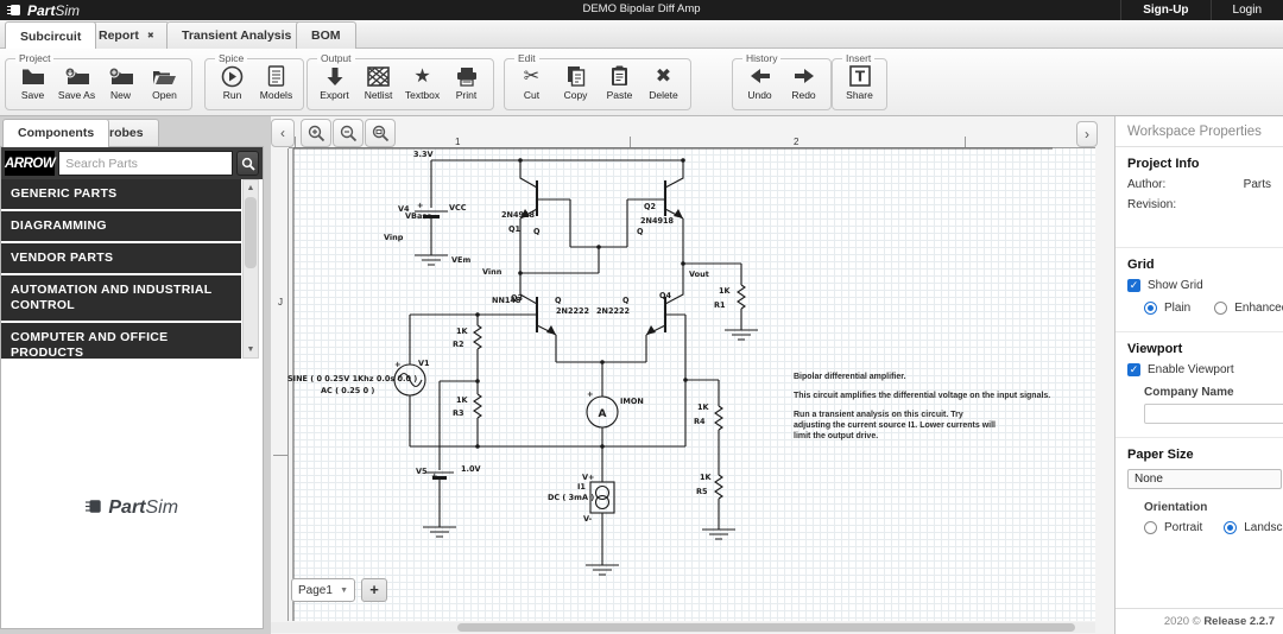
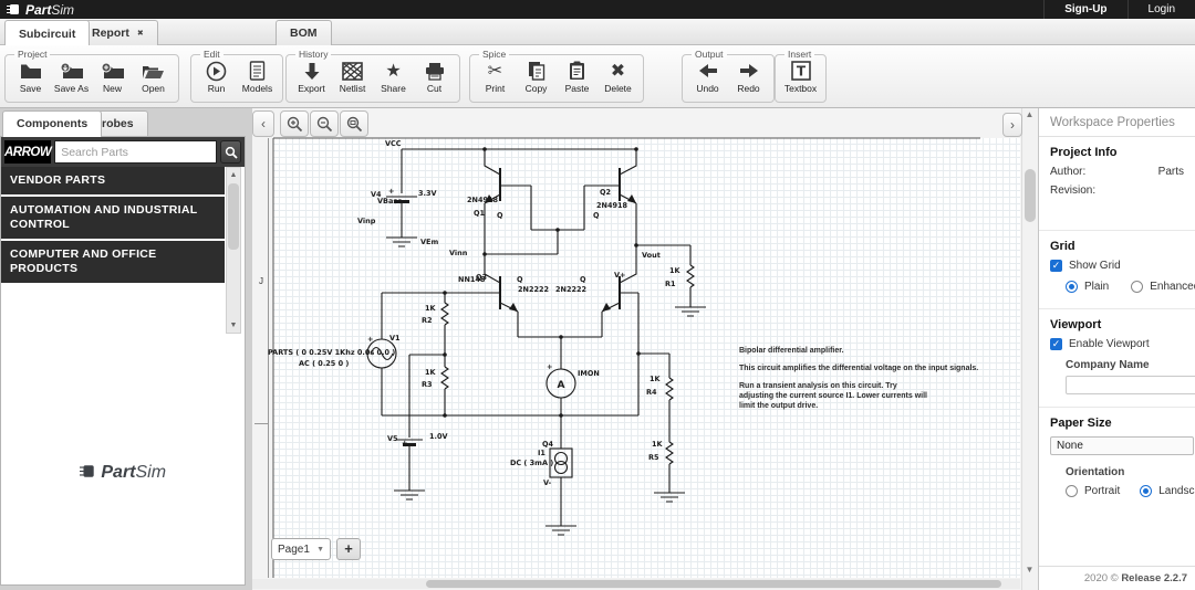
  PartSim
- DEMO Bipolar Diff Amp
  Sign-Up
  Login
  Subcircuit
  Report
- Transient Analysis
  BOM
  Project
  Save
  Save As
  New
  Open
- Spice
+ Edit
  Run
  Models
- Output
+ History
  Export
  Netlist
  ★
- Textbox
+ Share
- Print
+ Cut
- Edit
+ Spice
  ✂
- Cut
+ Print
  Copy
  Paste
  ✖
  Delete
- History
+ Output
  Undo
  Redo
  Insert
  T
- Share
+ Textbox
  Components
  robes
  ARROW
  Search Parts
- GENERIC PARTS
- DIAGRAMMING
  VENDOR PARTS
  AUTOMATION AND INDUSTRIAL CONTROL
  COMPUTER AND OFFICE PRODUCTS
  PartSim
- 1
- 2
  J
  A
- 3.3V
+ VCC
  V4
  VBase
- VCC
+ 3.3V
  +
  Vinp
  VEm
  Vinn
  2N4918
  Q1
  Q
  Q2
  2N4918
  Q
  NN148
  Q3
  Q
  2N2222
  Q
  2N2222
- Q4
+ V+
  Vout
  1K
  R1
  1K
  R2
  1K
  R3
  V1
  +
- SINE ( 0 0.25V 1Khz 0.0s 0.0 )
+ PARTS ( 0 0.25V 1Khz 0.0s 0.0 )
  AC ( 0.25 0 )
  V5
  +
  1.0V
  IMON
  +
- V+
+ Q4
  I1
  DC ( 3mA )
  V-
  1K
  R4
  1K
  R5
  ‹
  ›
  Page1
  +
+ ▲
+ ▼
  Workspace Properties
  Project Info
  Author:
  Parts
  Revision:
  Grid
  ✓
  Show Grid
  Plain
  Enhance
  Viewport
  ✓
  Enable Viewport
  Company Name
  Paper Size
  None
  Orientation
  Portrait
  2020 © Release 2.2.7
